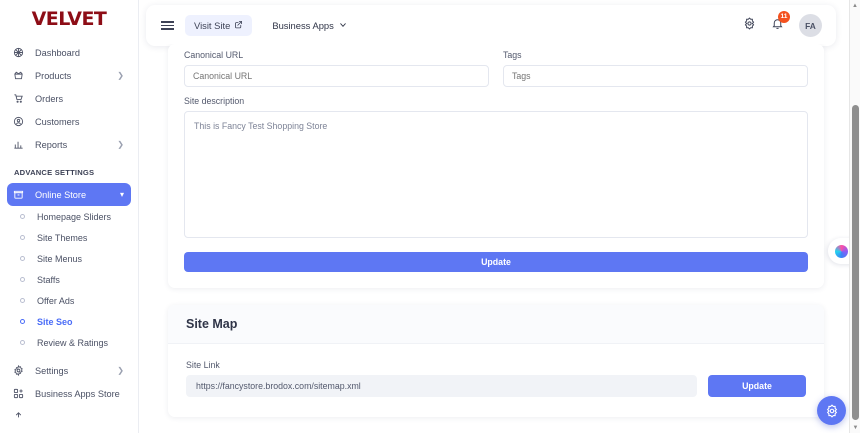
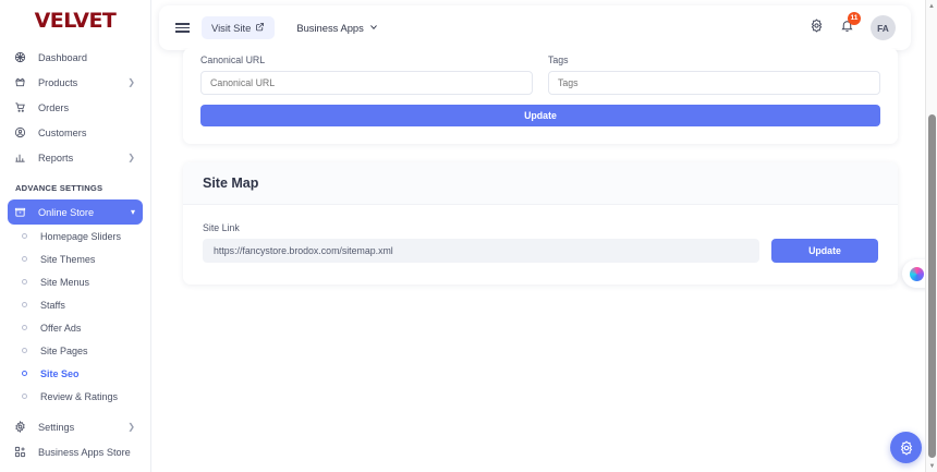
  VELVET
  Dashboard
  Products
  ❯
  Orders
  Customers
  Reports
  ❯
  ADVANCE SETTINGS
  Online Store
  ▾
  Homepage Sliders
  Site Themes
  Site Menus
  Staffs
  Offer Ads
+ Site Pages
  Site Seo
  Review & Ratings
  Settings
  ❯
  Business Apps Store
  Visit Site
  Business Apps
  FA
  Canonical URL
  Canonical URL
  Tags
  Tags
- Site description
- This is Fancy Test Shopping Store
  Update
  Site Map
  Site Link
  https://fancystore.brodox.com/sitemap.xml
  Update
